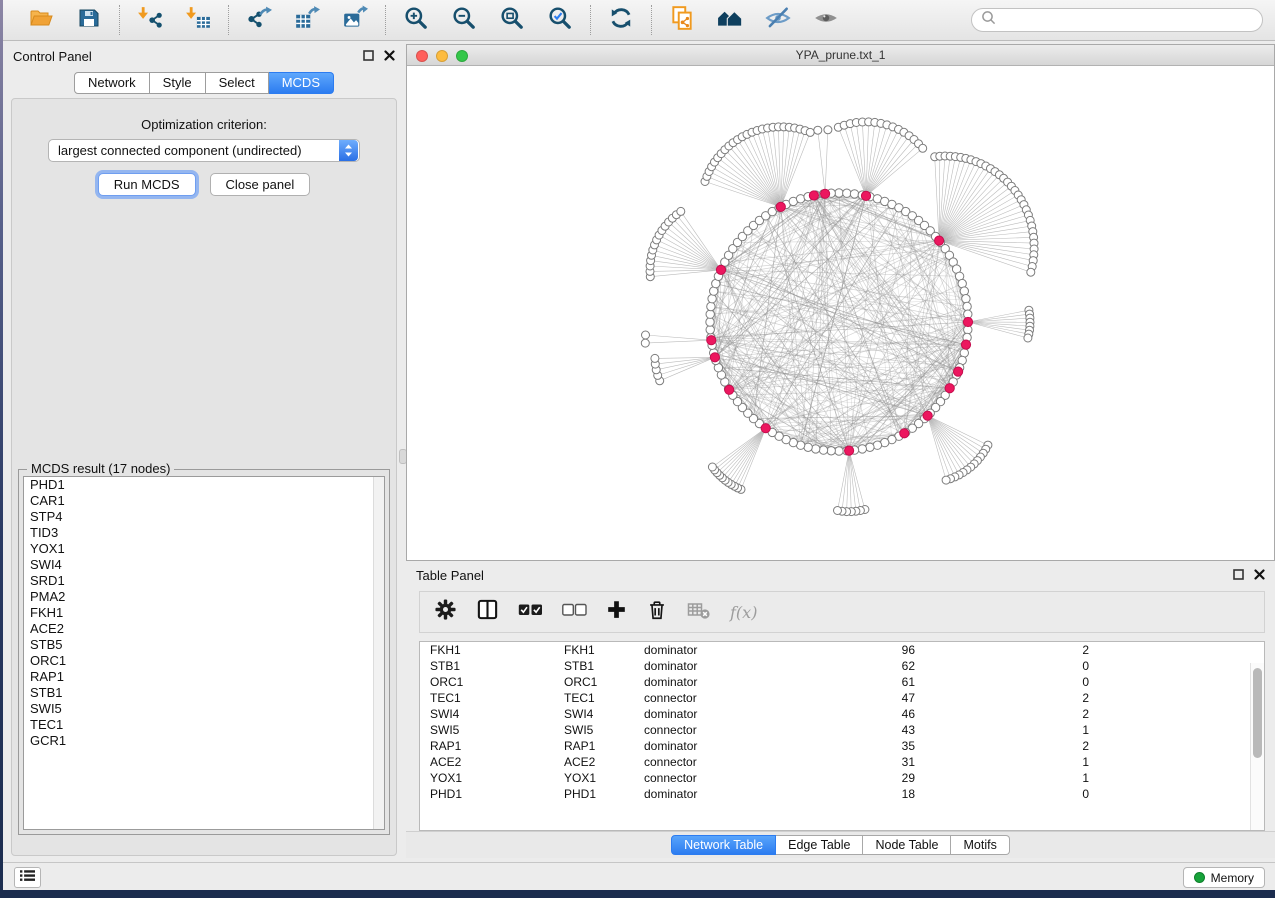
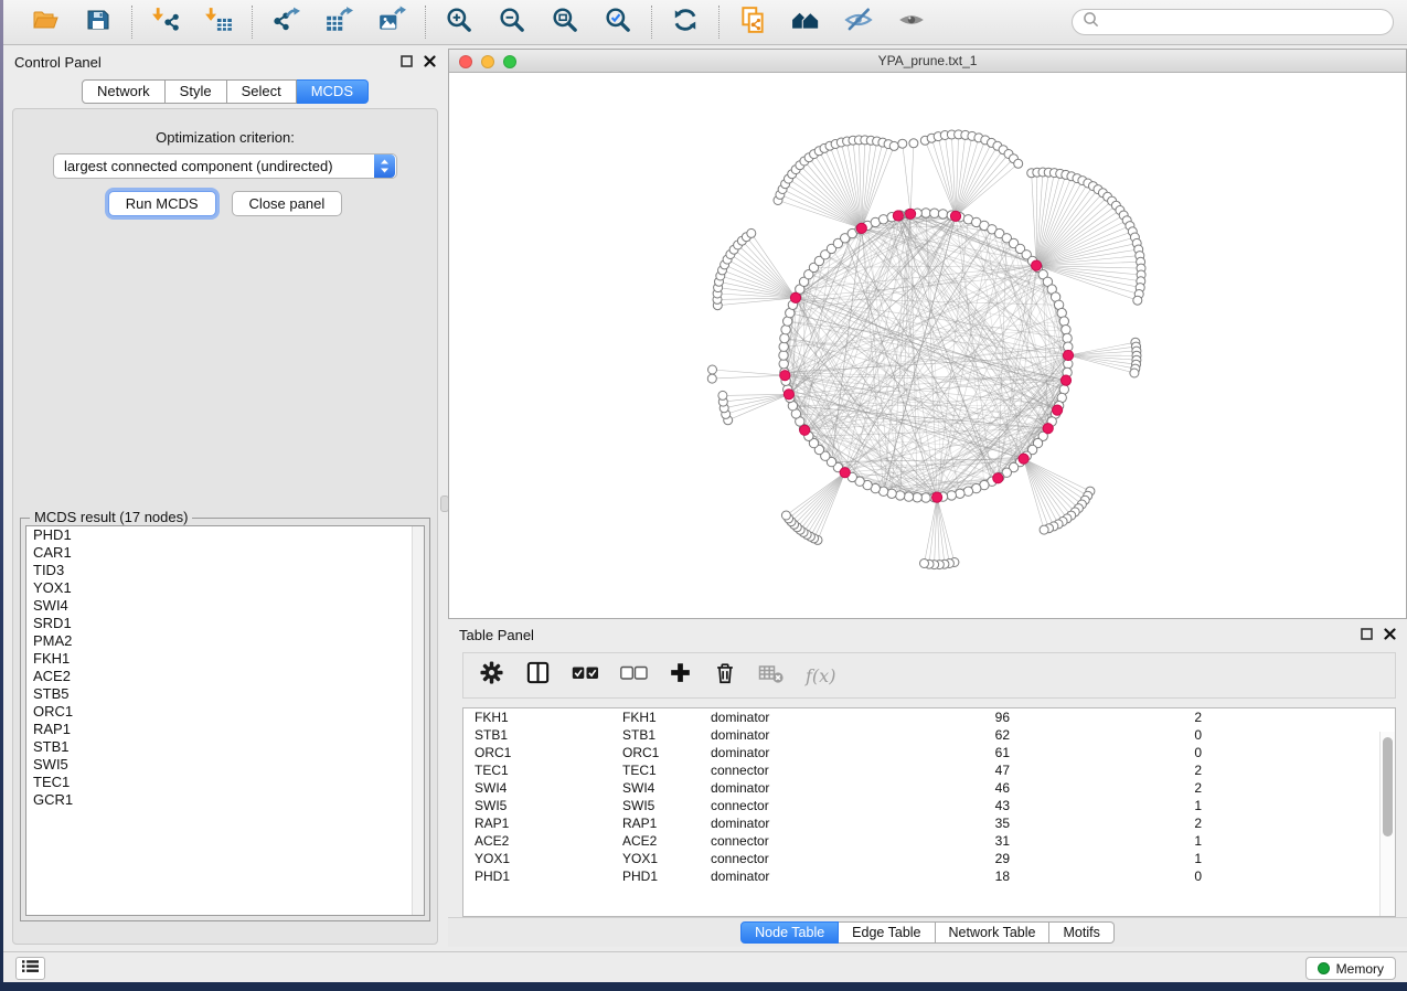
  Control Panel
  Network
  Style
  Select
  MCDS
  Optimization criterion:
  largest connected component (undirected)
  Run MCDS
  Close panel
  MCDS result (17 nodes)
  PHD1
  CAR1
- STP4
  TID3
  YOX1
  SWI4
  SRD1
  PMA2
  FKH1
  ACE2
  STB5
  ORC1
  RAP1
  STB1
  SWI5
  TEC1
  GCR1
  YPA_prune.txt_1
  Table Panel
  f(x)
  FKH1
  FKH1
  dominator
  96
  2
  STB1
  STB1
  dominator
  62
  0
  ORC1
  ORC1
  dominator
  61
  0
  TEC1
  TEC1
  connector
  47
  2
  SWI4
  SWI4
  dominator
  46
  2
  SWI5
  SWI5
  connector
  43
  1
  RAP1
  RAP1
  dominator
  35
  2
  ACE2
  ACE2
  connector
  31
  1
  YOX1
  YOX1
  connector
  29
  1
  PHD1
  PHD1
  dominator
  18
  0
- Network Table
+ Node Table
  Edge Table
- Node Table
+ Network Table
  Motifs
  Memory
